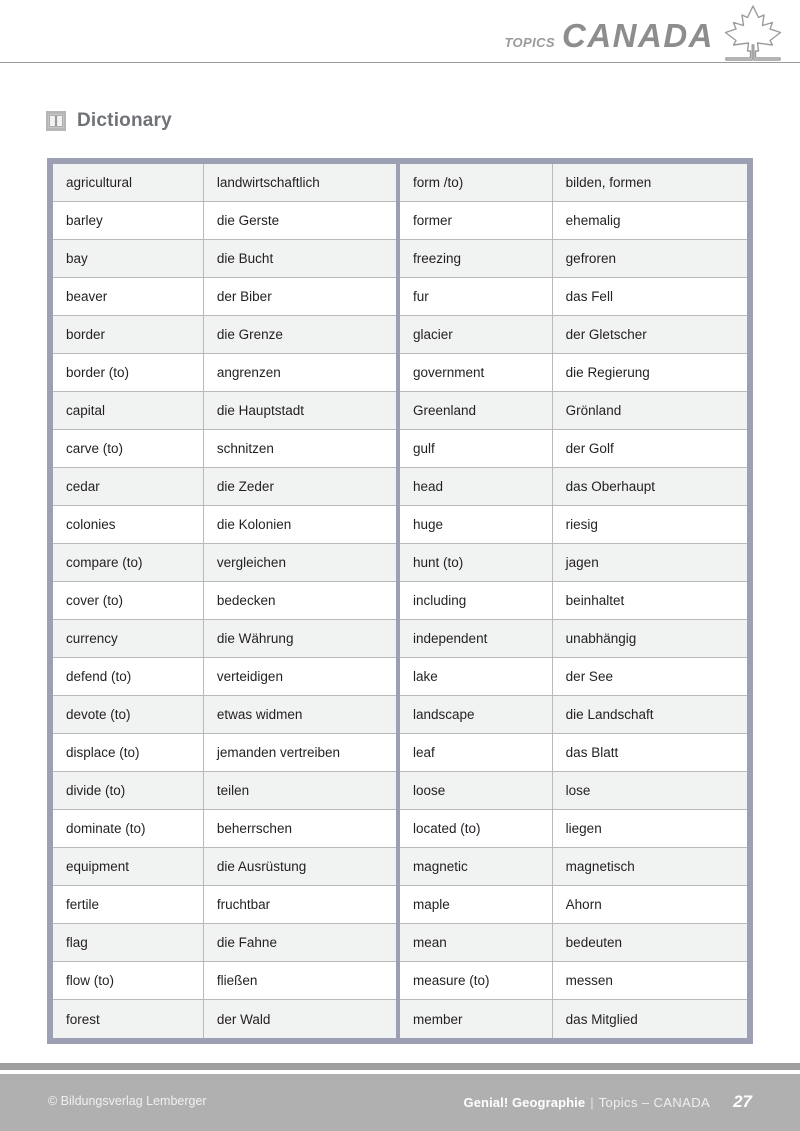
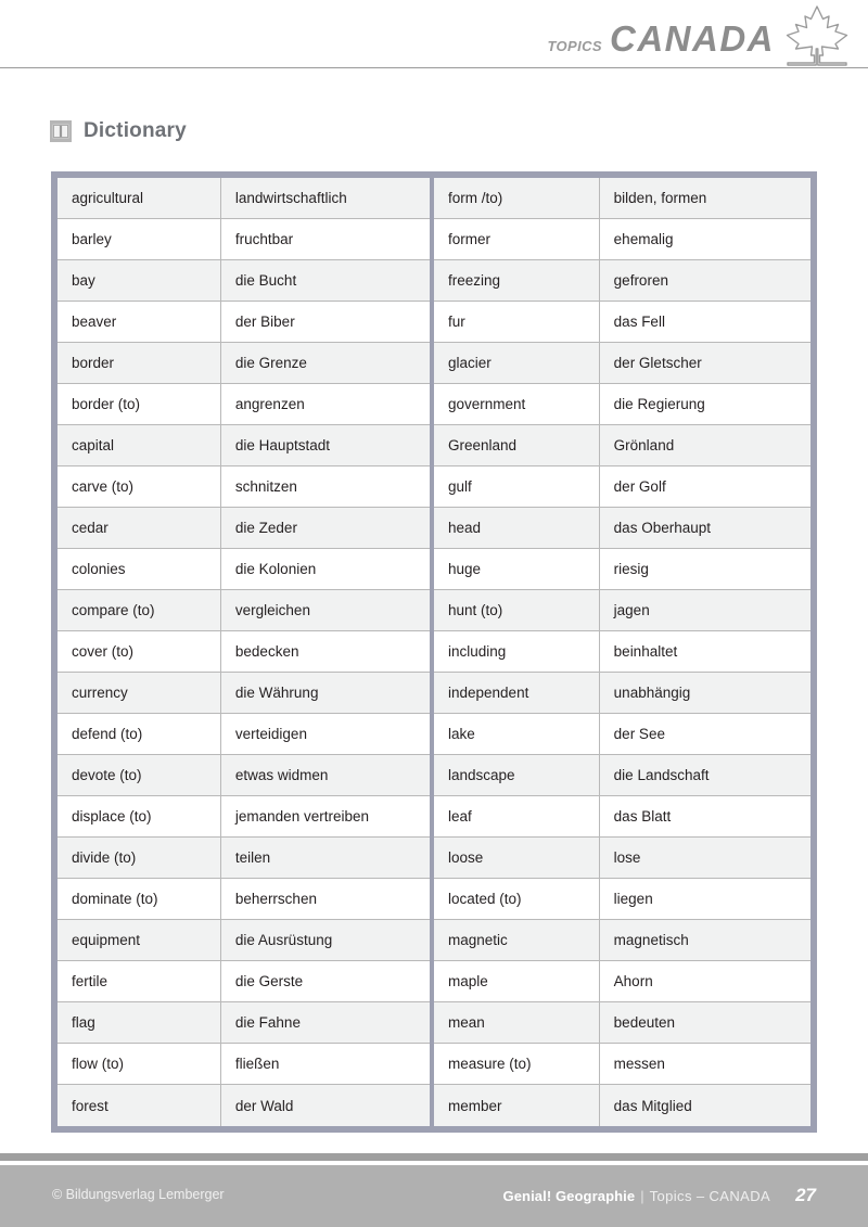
  TOPICS
  CANADA
  Dictionary
  agricultural
  landwirtschaftlich
  barley
- die Gerste
+ fruchtbar
  bay
  die Bucht
  beaver
  der Biber
  border
  die Grenze
  border (to)
  angrenzen
  capital
  die Hauptstadt
  carve (to)
  schnitzen
  cedar
  die Zeder
  colonies
  die Kolonien
  compare (to)
  vergleichen
  cover (to)
  bedecken
  currency
  die Währung
  defend (to)
  verteidigen
  devote (to)
  etwas widmen
  displace (to)
  jemanden vertreiben
  divide (to)
  teilen
  dominate (to)
  beherrschen
  equipment
  die Ausrüstung
  fertile
- fruchtbar
+ die Gerste
  flag
  die Fahne
  flow (to)
  fließen
  forest
  der Wald
  form /to)
  bilden, formen
  former
  ehemalig
  freezing
  gefroren
  fur
  das Fell
  glacier
  der Gletscher
  government
  die Regierung
  Greenland
  Grönland
  gulf
  der Golf
  head
  das Oberhaupt
  huge
  riesig
  hunt (to)
  jagen
  including
  beinhaltet
  independent
  unabhängig
  lake
  der See
  landscape
  die Landschaft
  leaf
  das Blatt
  loose
  lose
  located (to)
  liegen
  magnetic
  magnetisch
  maple
  Ahorn
  mean
  bedeuten
  measure (to)
  messen
  member
  das Mitglied
  © Bildungsverlag Lemberger
  Genial! Geographie
  |
  Topics – CANADA
  27
